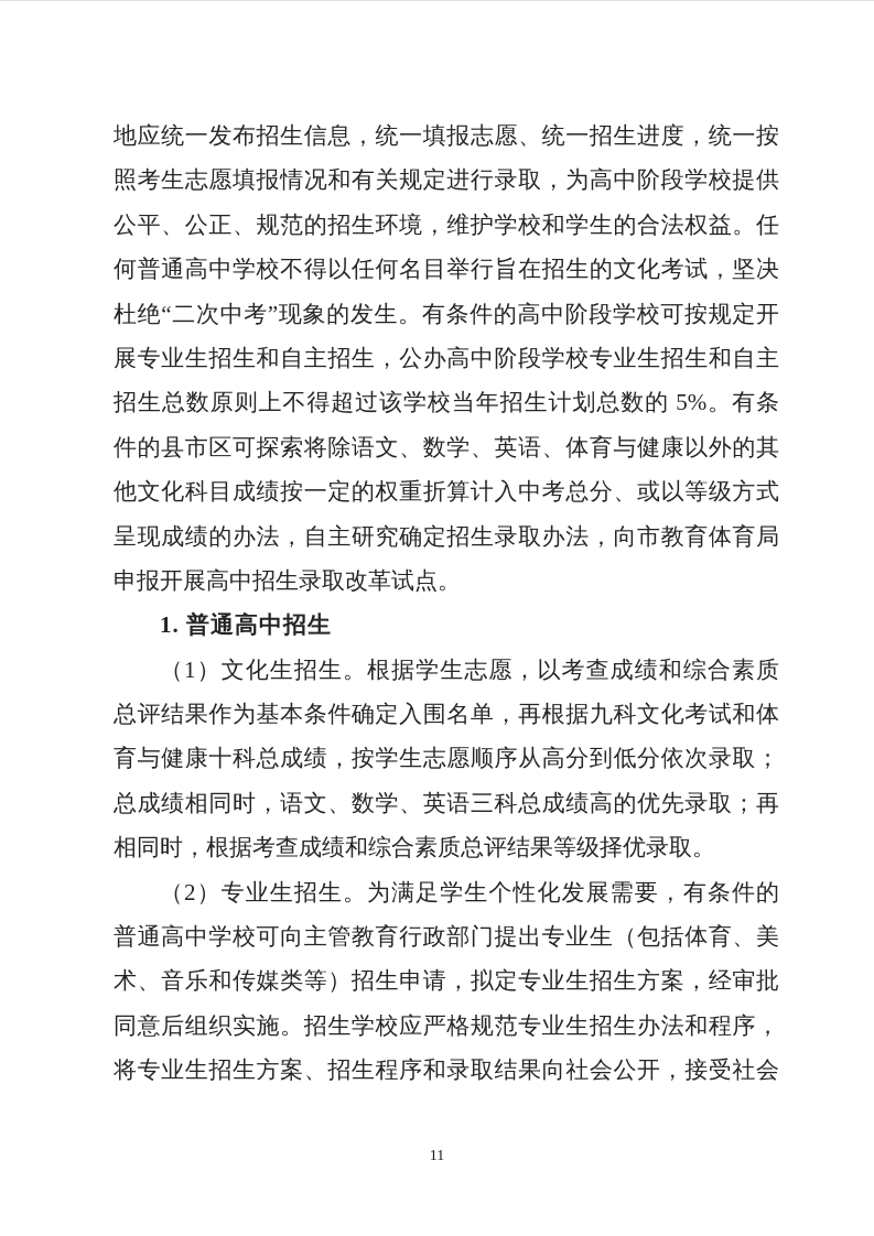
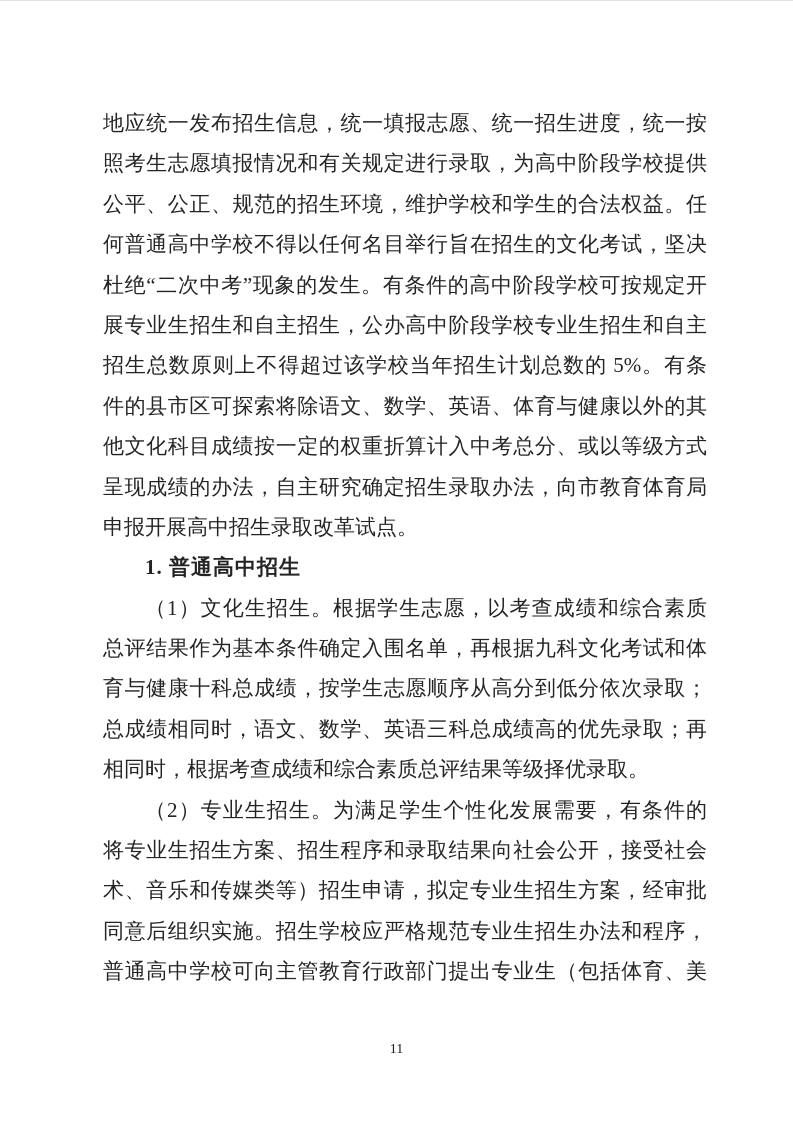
  地应统一发布招生信息，统一填报志愿、统一招生进度，统一按
  照考生志愿填报情况和有关规定进行录取，为高中阶段学校提供
  公平、公正、规范的招生环境，维护学校和学生的合法权益。任
  何普通高中学校不得以任何名目举行旨在招生的文化考试，坚决
  杜绝“二次中考”现象的发生。有条件的高中阶段学校可按规定开
  展专业生招生和自主招生，公办高中阶段学校专业生招生和自主
  招生总数原则上不得超过该学校当年招生计划总数的 5%。有条
  件的县市区可探索将除语文、数学、英语、体育与健康以外的其
  他文化科目成绩按一定的权重折算计入中考总分、或以等级方式
  呈现成绩的办法，自主研究确定招生录取办法，向市教育体育局
  申报开展高中招生录取改革试点。
  1. 普通高中招生
  （1）文化生招生。根据学生志愿，以考查成绩和综合素质
  总评结果作为基本条件确定入围名单，再根据九科文化考试和体
  育与健康十科总成绩，按学生志愿顺序从高分到低分依次录取；
  总成绩相同时，语文、数学、英语三科总成绩高的优先录取；再
  相同时，根据考查成绩和综合素质总评结果等级择优录取。
  （2）专业生招生。为满足学生个性化发展需要，有条件的
- 普通高中学校可向主管教育行政部门提出专业生（包括体育、美
+ 将专业生招生方案、招生程序和录取结果向社会公开，接受社会
  术、音乐和传媒类等）招生申请，拟定专业生招生方案，经审批
  同意后组织实施。招生学校应严格规范专业生招生办法和程序，
- 将专业生招生方案、招生程序和录取结果向社会公开，接受社会
+ 普通高中学校可向主管教育行政部门提出专业生（包括体育、美
  11
